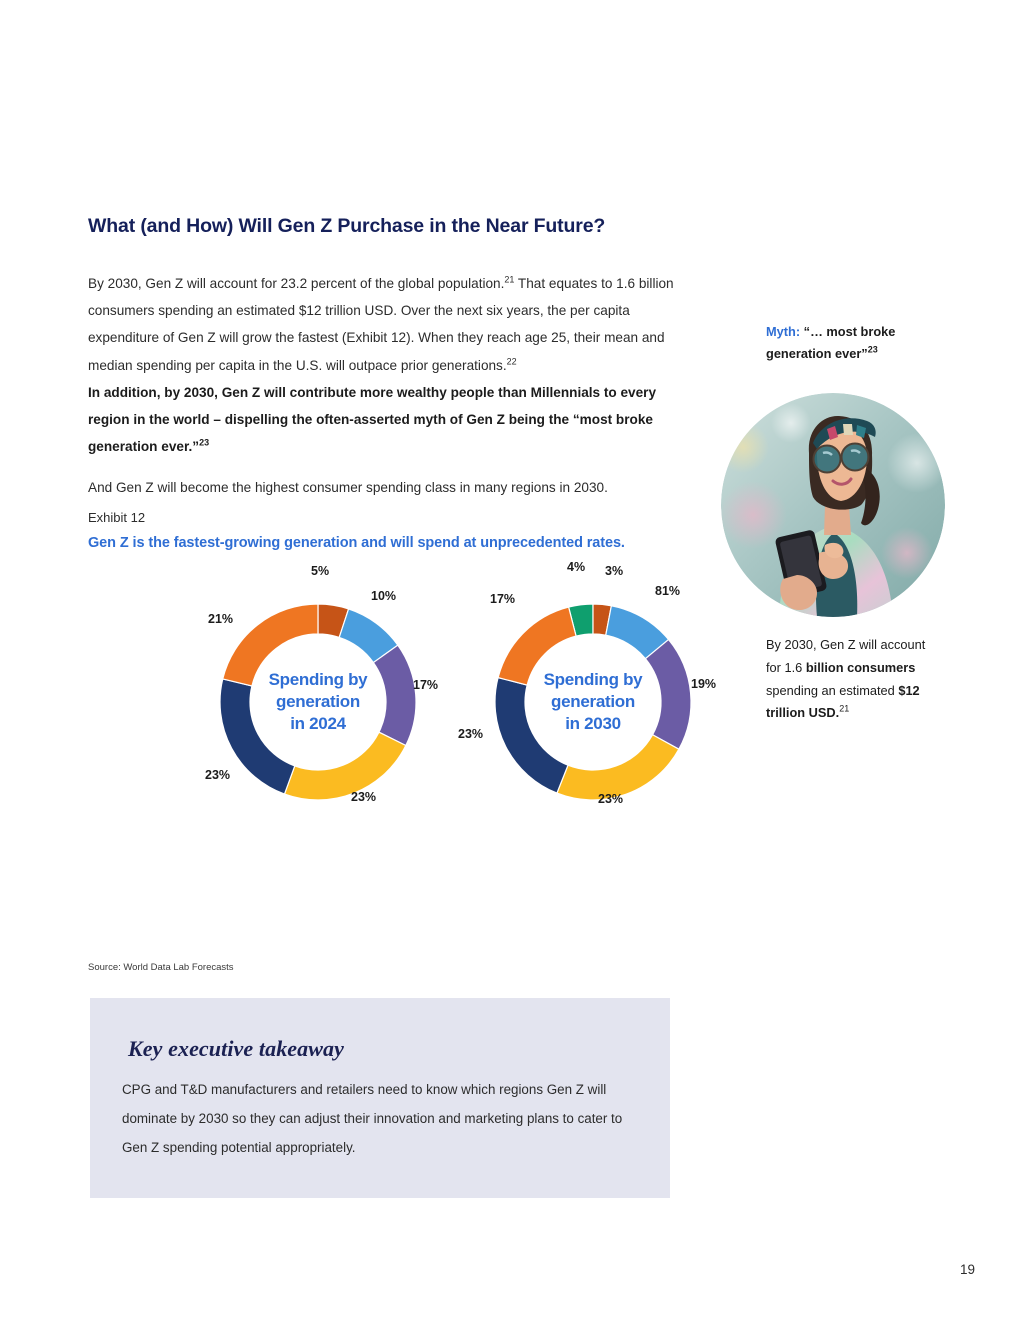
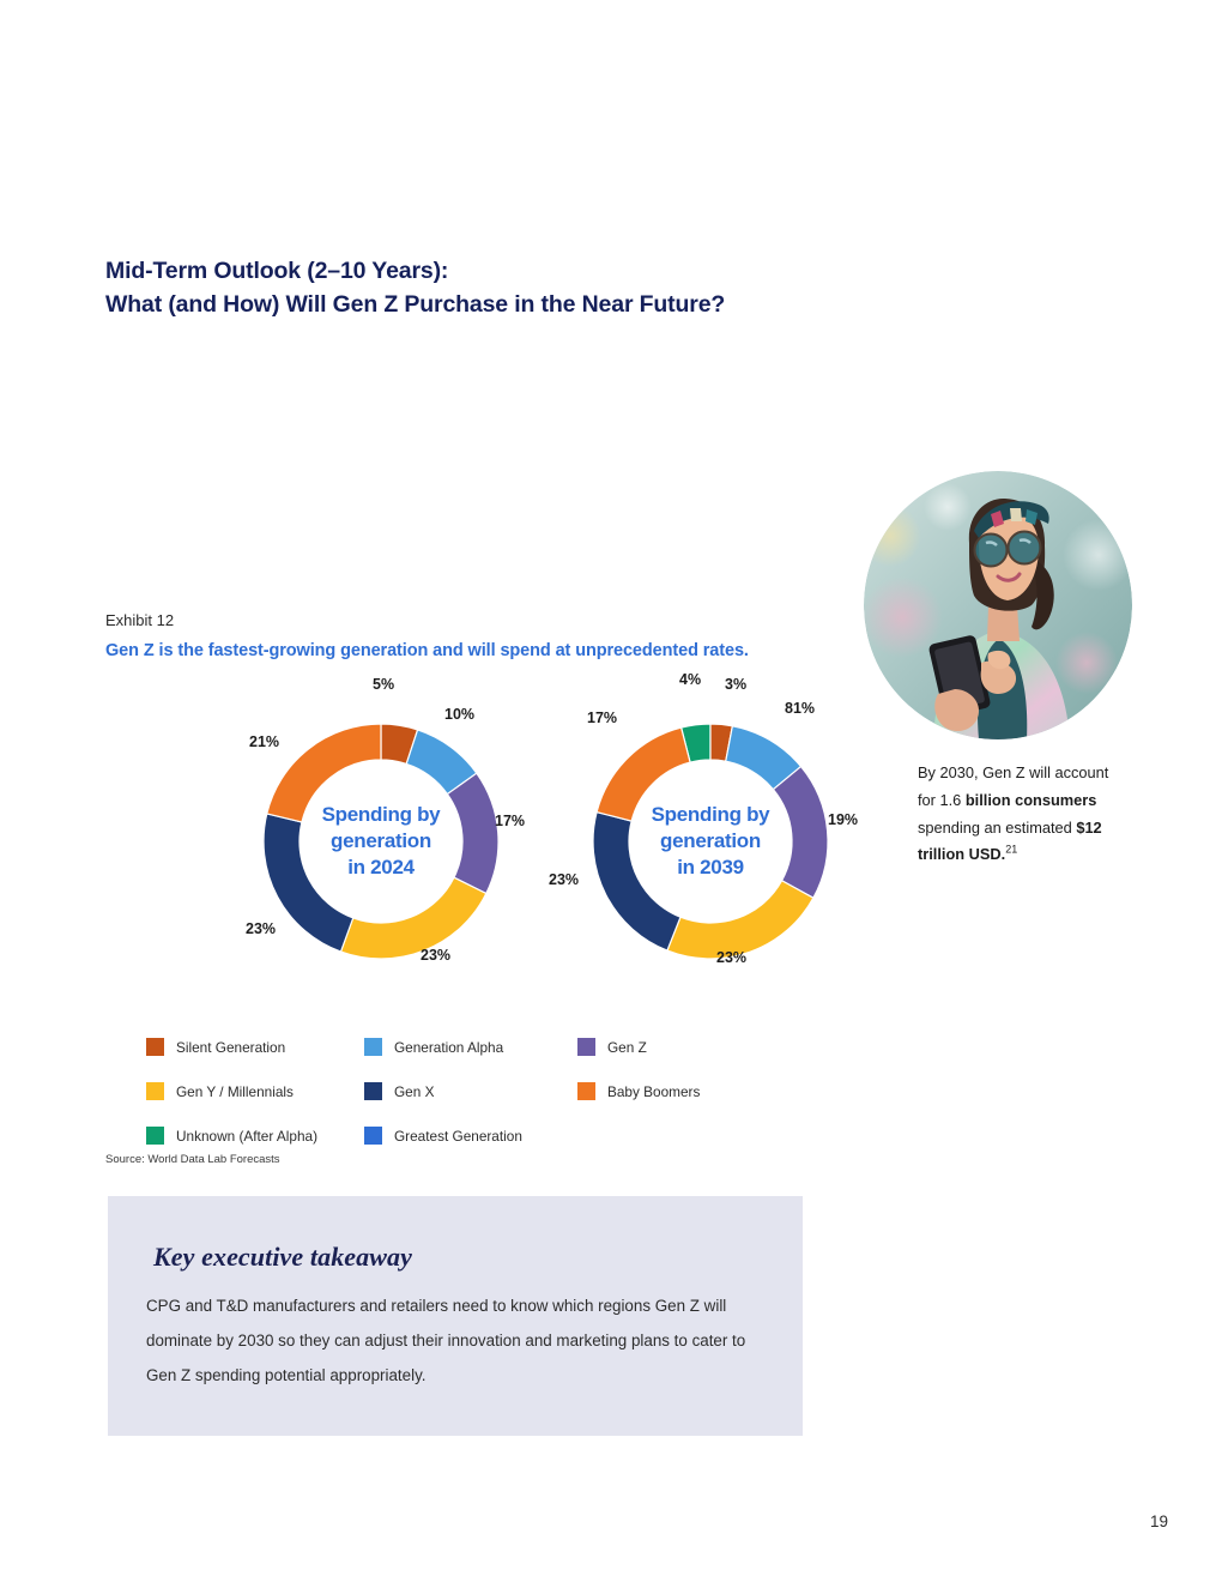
+ Mid-Term Outlook (2–10 Years):
  What (and How) Will Gen Z Purchase in the Near Future?
- By 2030, Gen Z will account for 23.2 percent of the global population.21 That equates to 1.6 billion consumers spending an estimated $12 trillion USD. Over the next six years, the per capita expenditure of Gen Z will grow the fastest (Exhibit 12). When they reach age 25, their mean and median spending per capita in the U.S. will outpace prior generations.22
- In addition, by 2030, Gen Z will contribute more wealthy people than Millennials to every region in the world – dispelling the often-asserted myth of Gen Z being the “most broke generation ever.”23
- And Gen Z will become the highest consumer spending class in many regions in 2030.
  Exhibit 12
  Gen Z is the fastest-growing generation and will spend at unprecedented rates.
  Spending by
  generation
  in 2024
  5%
  10%
  17%
  23%
  23%
  21%
  Spending by
  generation
- in 2030
+ in 2039
  4%
  3%
  81%
  19%
  23%
  23%
  17%
+ Silent Generation
+ Generation Alpha
+ Gen Z
+ Gen Y / Millennials
+ Gen X
+ Baby Boomers
+ Unknown (After Alpha)
+ Greatest Generation
  Source: World Data Lab Forecasts
  Key executive takeaway
  CPG and T&D manufacturers and retailers need to know which regions Gen Z will dominate by 2030 so they can adjust their innovation and marketing plans to cater to Gen Z spending potential appropriately.
- Myth: “… most broke generation ever”23
  By 2030, Gen Z will account for 1.6 billion consumers spending an estimated $12 trillion USD.21
  19
